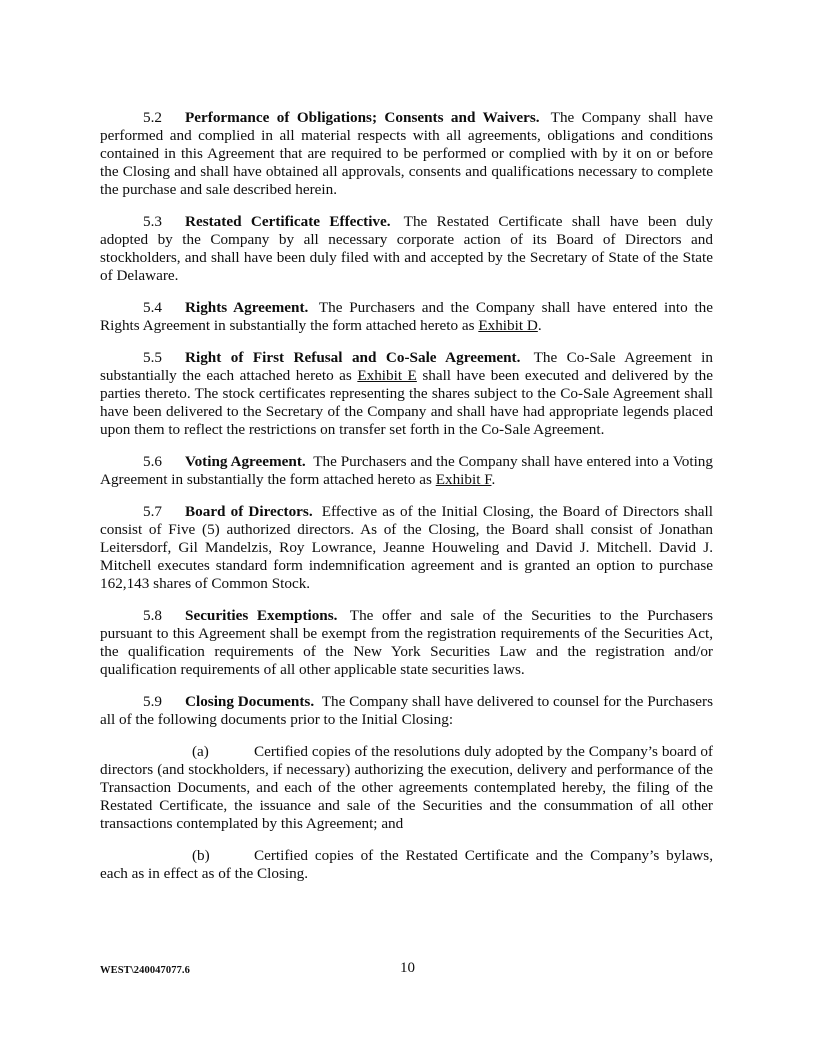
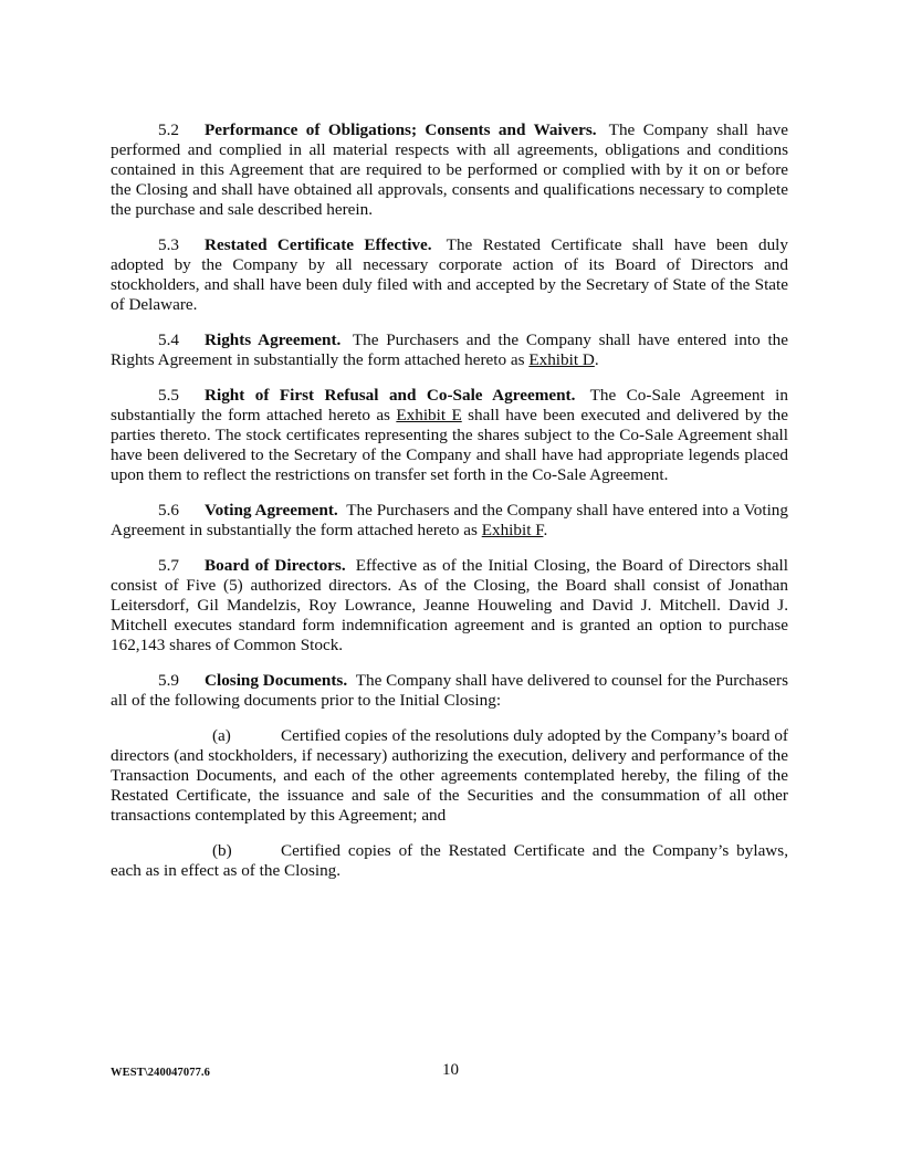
  5.2 Performance of Obligations; Consents and Waivers. The Company shall have performed and complied in all material respects with all agreements, obligations and conditions contained in this Agreement that are required to be performed or complied with by it on or before the Closing and shall have obtained all approvals, consents and qualifications necessary to complete the purchase and sale described herein.
  5.3 Restated Certificate Effective. The Restated Certificate shall have been duly adopted by the Company by all necessary corporate action of its Board of Directors and stockholders, and shall have been duly filed with and accepted by the Secretary of State of the State of Delaware.
  5.4 Rights Agreement. The Purchasers and the Company shall have entered into the Rights Agreement in substantially the form attached hereto as Exhibit D.
- 5.5 Right of First Refusal and Co-Sale Agreement. The Co-Sale Agreement in substantially the each attached hereto as Exhibit E shall have been executed and delivered by the parties thereto. The stock certificates representing the shares subject to the Co-Sale Agreement shall have been delivered to the Secretary of the Company and shall have had appropriate legends placed upon them to reflect the restrictions on transfer set forth in the Co-Sale Agreement.
+ 5.5 Right of First Refusal and Co-Sale Agreement. The Co-Sale Agreement in substantially the form attached hereto as Exhibit E shall have been executed and delivered by the parties thereto. The stock certificates representing the shares subject to the Co-Sale Agreement shall have been delivered to the Secretary of the Company and shall have had appropriate legends placed upon them to reflect the restrictions on transfer set forth in the Co-Sale Agreement.
  5.6 Voting Agreement. The Purchasers and the Company shall have entered into a Voting Agreement in substantially the form attached hereto as Exhibit F.
  5.7 Board of Directors. Effective as of the Initial Closing, the Board of Directors shall consist of Five (5) authorized directors. As of the Closing, the Board shall consist of Jonathan Leitersdorf, Gil Mandelzis, Roy Lowrance, Jeanne Houweling and David J. Mitchell. David J. Mitchell executes standard form indemnification agreement and is granted an option to purchase 162,143 shares of Common Stock.
- 5.8 Securities Exemptions. The offer and sale of the Securities to the Purchasers pursuant to this Agreement shall be exempt from the registration requirements of the Securities Act, the qualification requirements of the New York Securities Law and the registration and/or qualification requirements of all other applicable state securities laws.
  5.9 Closing Documents. The Company shall have delivered to counsel for the Purchasers all of the following documents prior to the Initial Closing:
  (a) Certified copies of the resolutions duly adopted by the Company’s board of directors (and stockholders, if necessary) authorizing the execution, delivery and performance of the Transaction Documents, and each of the other agreements contemplated hereby, the filing of the Restated Certificate, the issuance and sale of the Securities and the consummation of all other transactions contemplated by this Agreement; and
  (b) Certified copies of the Restated Certificate and the Company’s bylaws, each as in effect as of the Closing.
  10
  WEST\240047077.6
